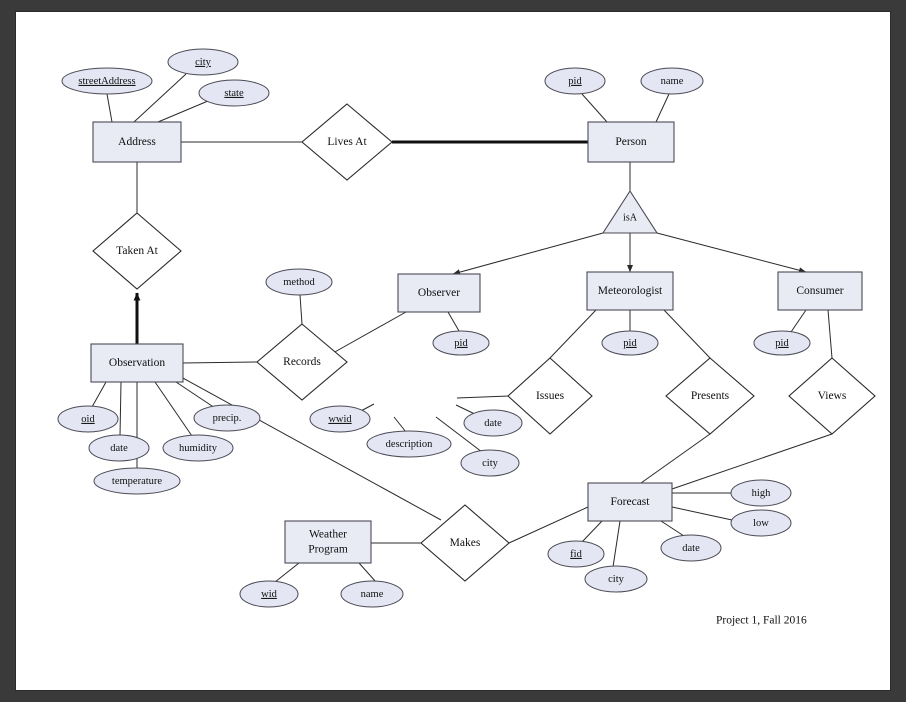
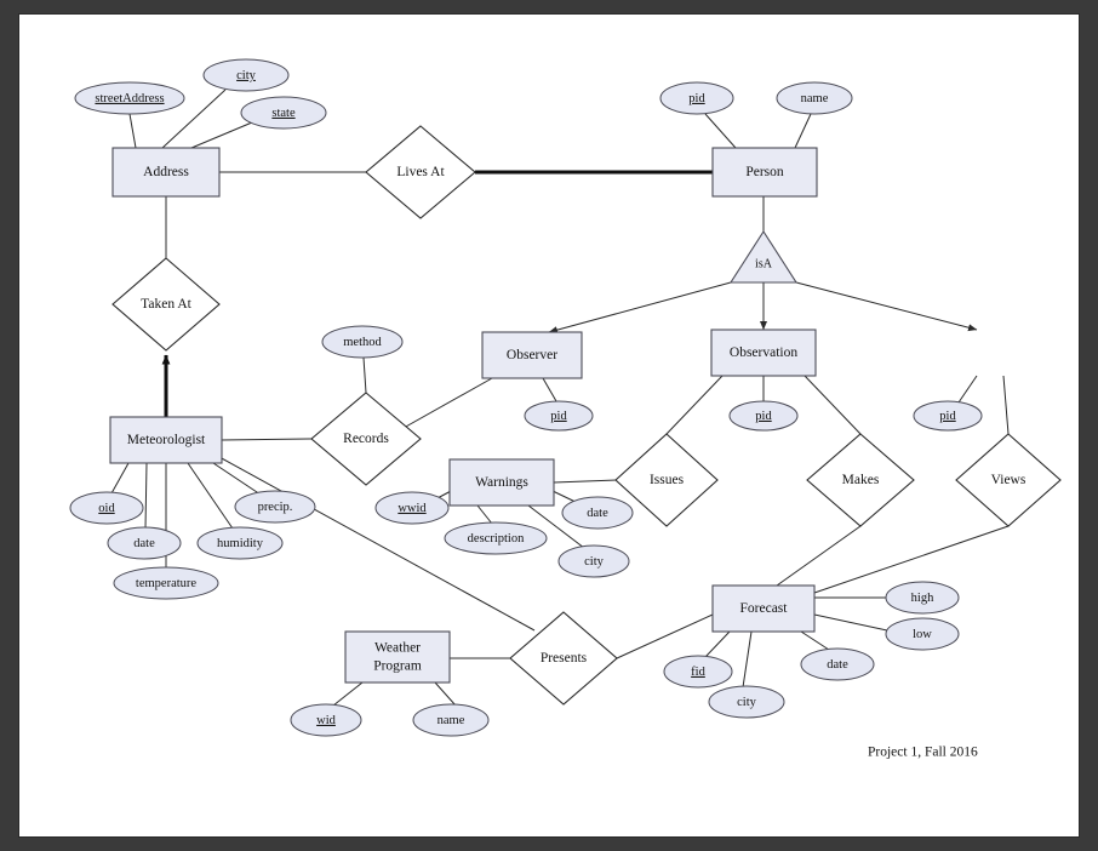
  Lives At
  Taken At
  Records
  Issues
- Presents
+ Makes
  Views
- Makes
+ Presents
  isA
  streetAddress
  city
  state
  pid
  name
  pid
  pid
  pid
  oid
  date
  temperature
  humidity
  precip.
  method
  wwid
  description
  date
  city
  fid
  city
  date
  high
  low
  wid
  name
  Address
  Person
  Observer
- Meteorologist
+ Observation
- Consumer
- Observation
+ Meteorologist
+ Warnings
  Forecast
  Weather
  Program
  Project 1, Fall 2016
